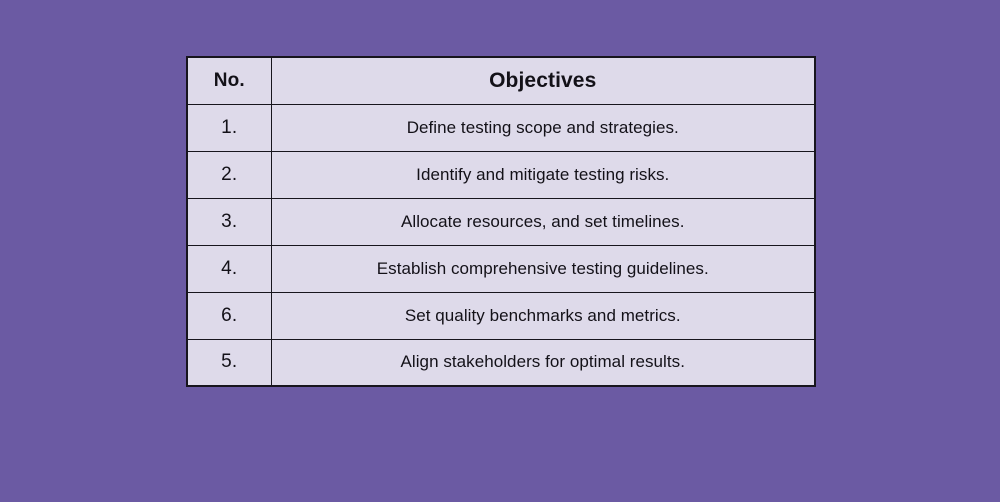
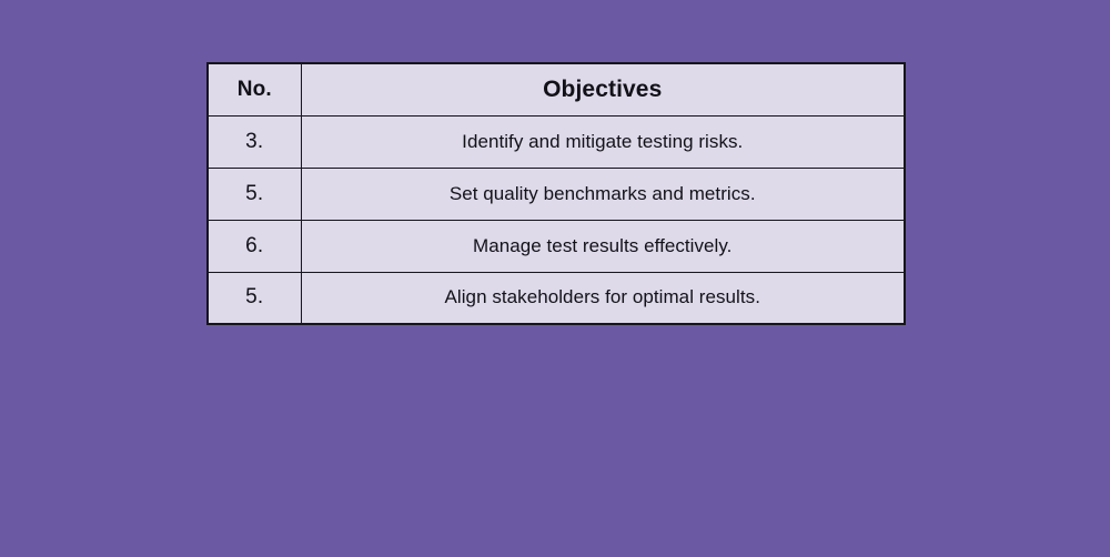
  No.	Objectives
- 1.	Define testing scope and strategies.
- 2.	Identify and mitigate testing risks.
+ 3.	Identify and mitigate testing risks.
- 3.	Allocate resources, and set timelines.
- 4.	Establish comprehensive testing guidelines.
- 6.	Set quality benchmarks and metrics.
+ 5.	Set quality benchmarks and metrics.
+ 6.	Manage test results effectively.
  5.	Align stakeholders for optimal results.
